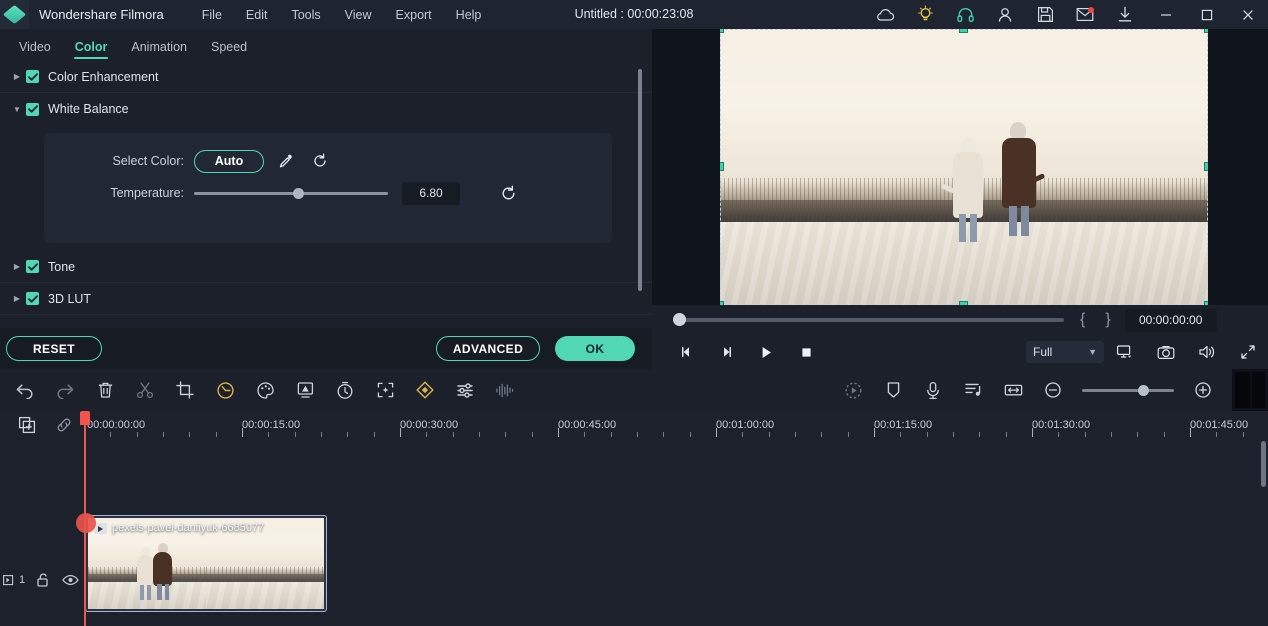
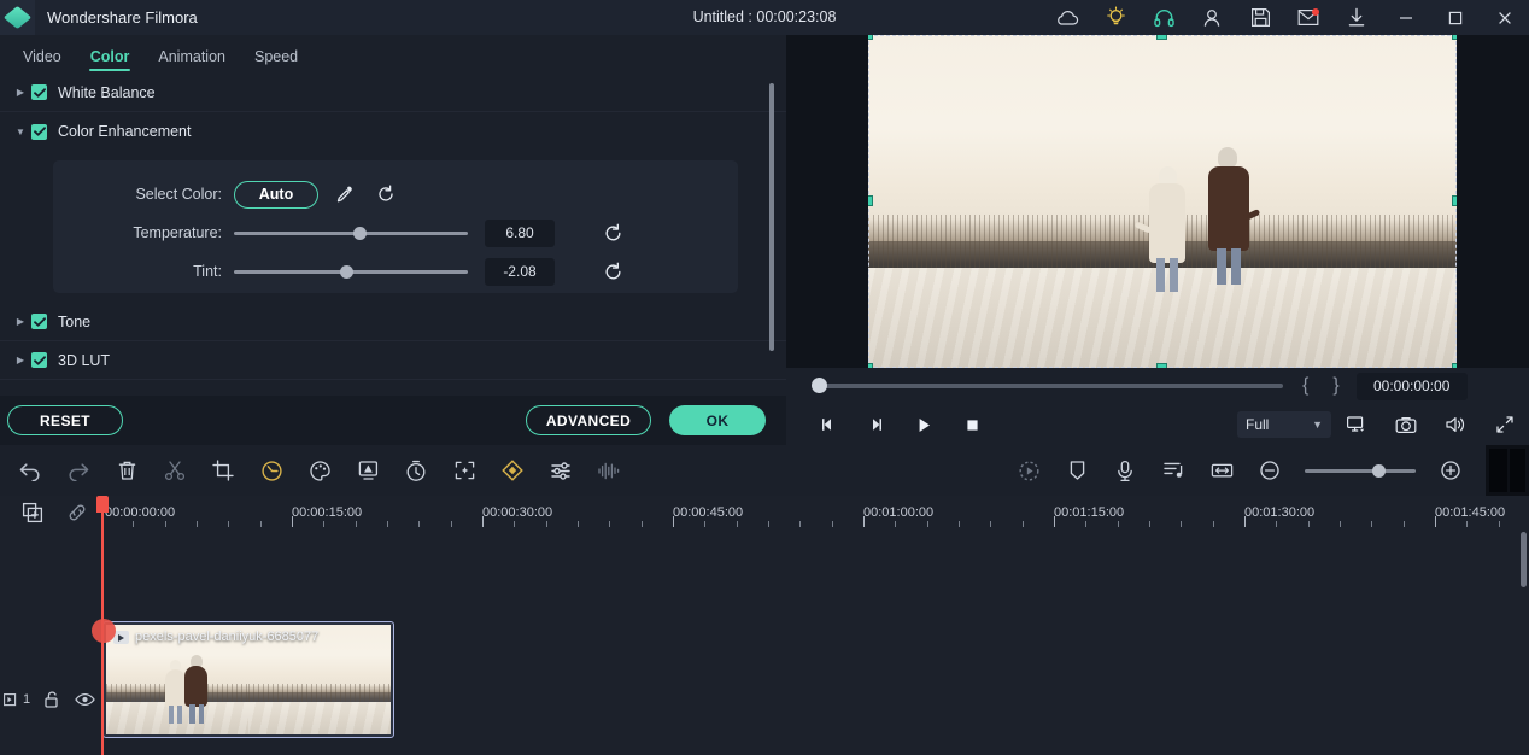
  Wondershare Filmora
- File
- Edit
- Tools
- View
- Export
- Help
  Untitled : 00:00:23:08
  Video
  Color
  Animation
  Speed
  ▶
- Color Enhancement
+ White Balance
  ▼
- White Balance
+ Color Enhancement
  Select Color:
  Auto
  Temperature:
  6.80
+ Tint:
+ -2.08
  ▶
  Tone
  ▶
  3D LUT
  RESET
  ADVANCED
  OK
  {
  }
  00:00:00:00
  Full
  ▼
  00:00:00:00
  00:00:15:00
  00:00:30:00
  00:00:45:00
  00:01:00:00
  00:01:15:00
  00:01:30:00
  00:01:45:00
  1
  pexels-pavel-daniiyuk-6685077
